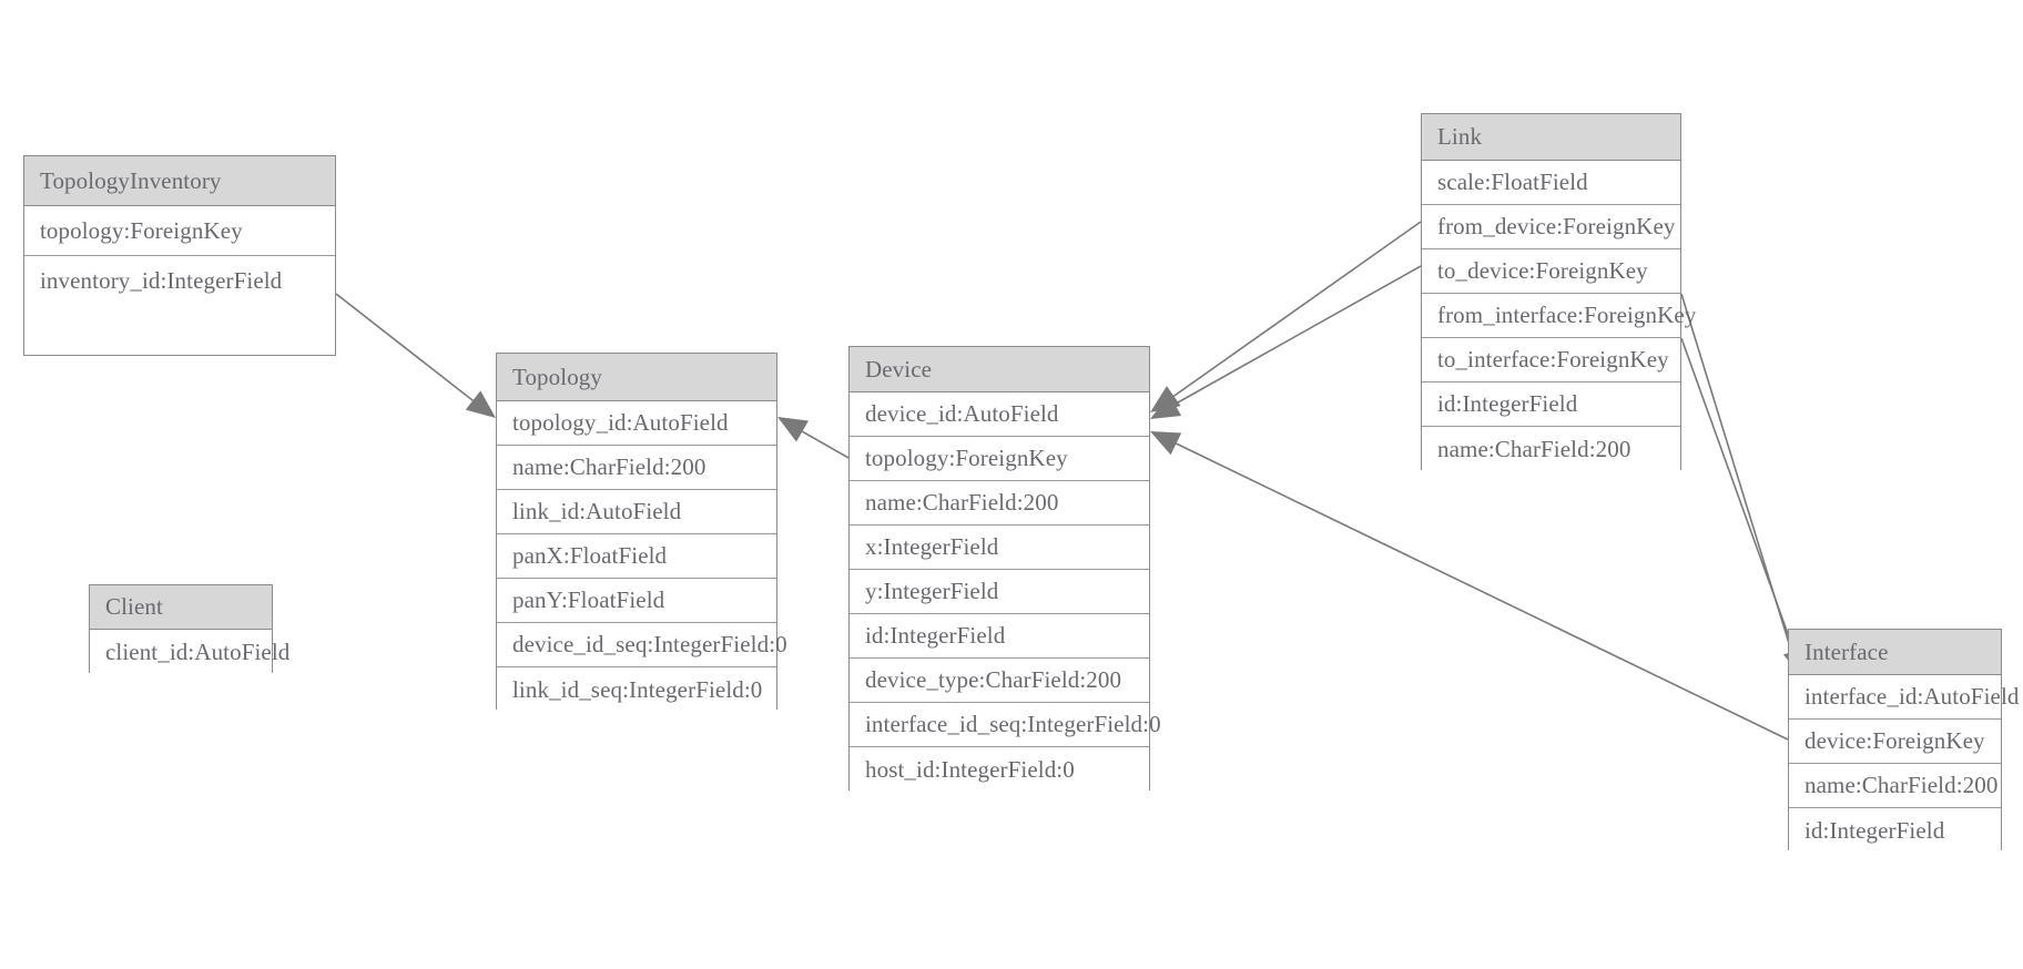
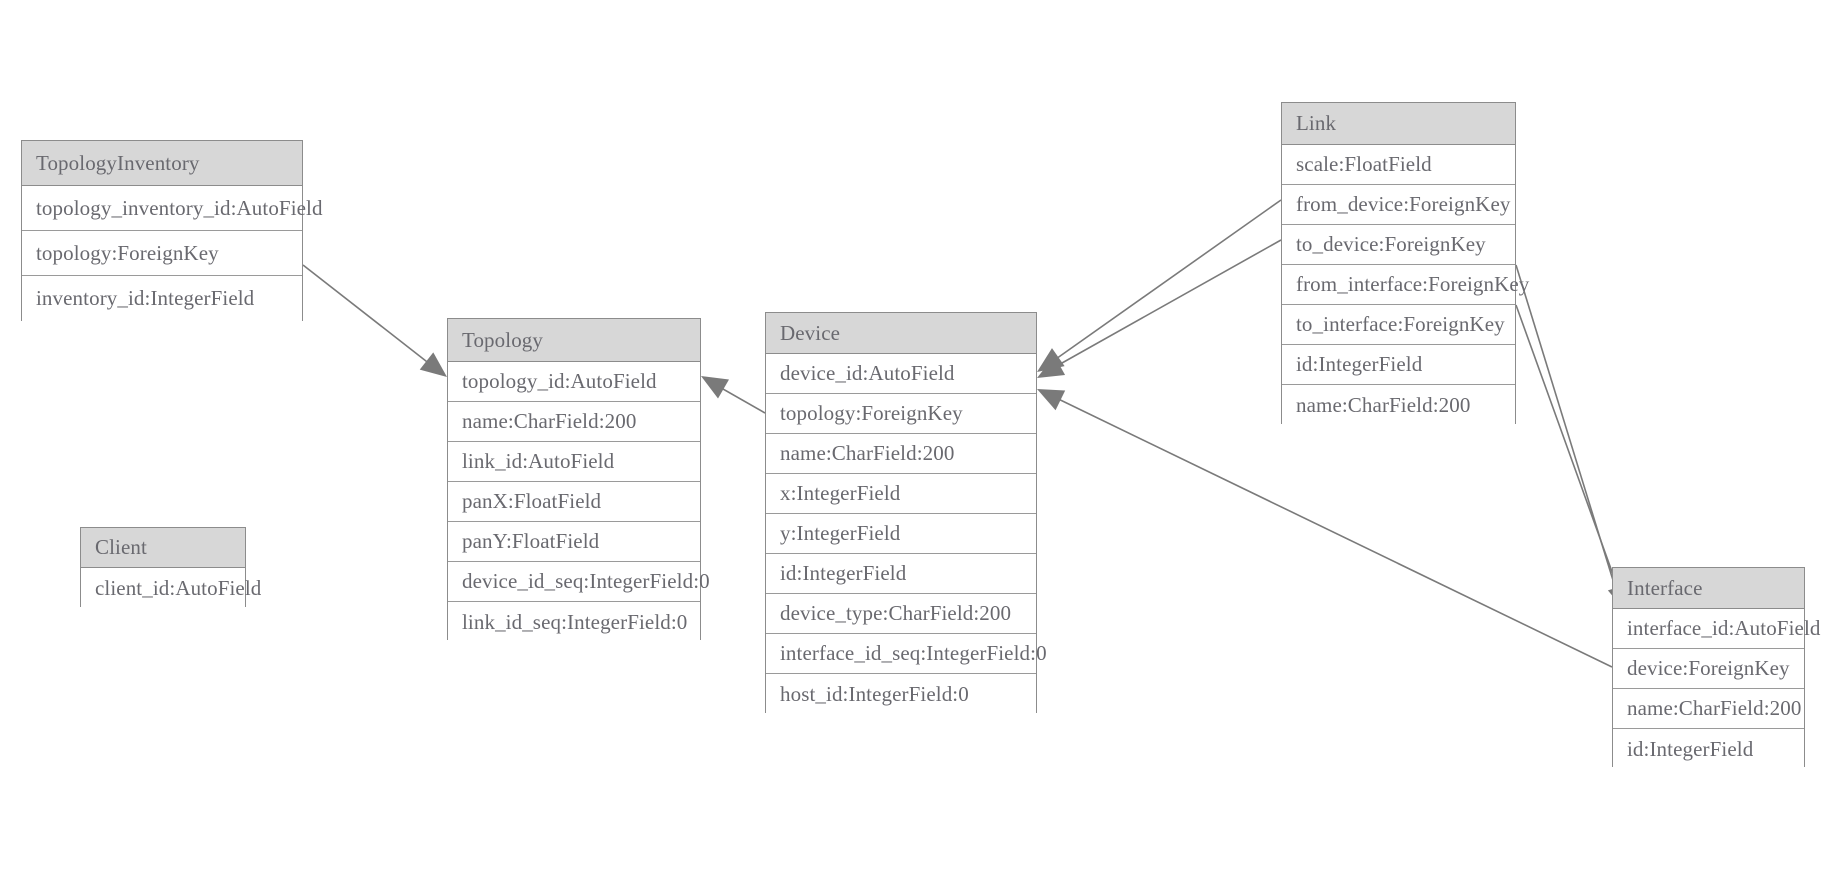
  TopologyInventory
+ topology_inventory_id:AutoField
  topology:ForeignKey
  inventory_id:IntegerField
  Topology
  topology_id:AutoField
  name:CharField:200
  link_id:AutoField
  panX:FloatField
  panY:FloatField
  device_id_seq:IntegerField:0
  link_id_seq:IntegerField:0
  Client
  client_id:AutoField
  Device
  device_id:AutoField
  topology:ForeignKey
  name:CharField:200
  x:IntegerField
  y:IntegerField
  id:IntegerField
  device_type:CharField:200
  interface_id_seq:IntegerField:0
  host_id:IntegerField:0
  Link
  scale:FloatField
  from_device:ForeignKey
  to_device:ForeignKey
  from_interface:ForeignKey
  to_interface:ForeignKey
  id:IntegerField
  name:CharField:200
  Interface
  interface_id:AutoField
  device:ForeignKey
  name:CharField:200
  id:IntegerField
